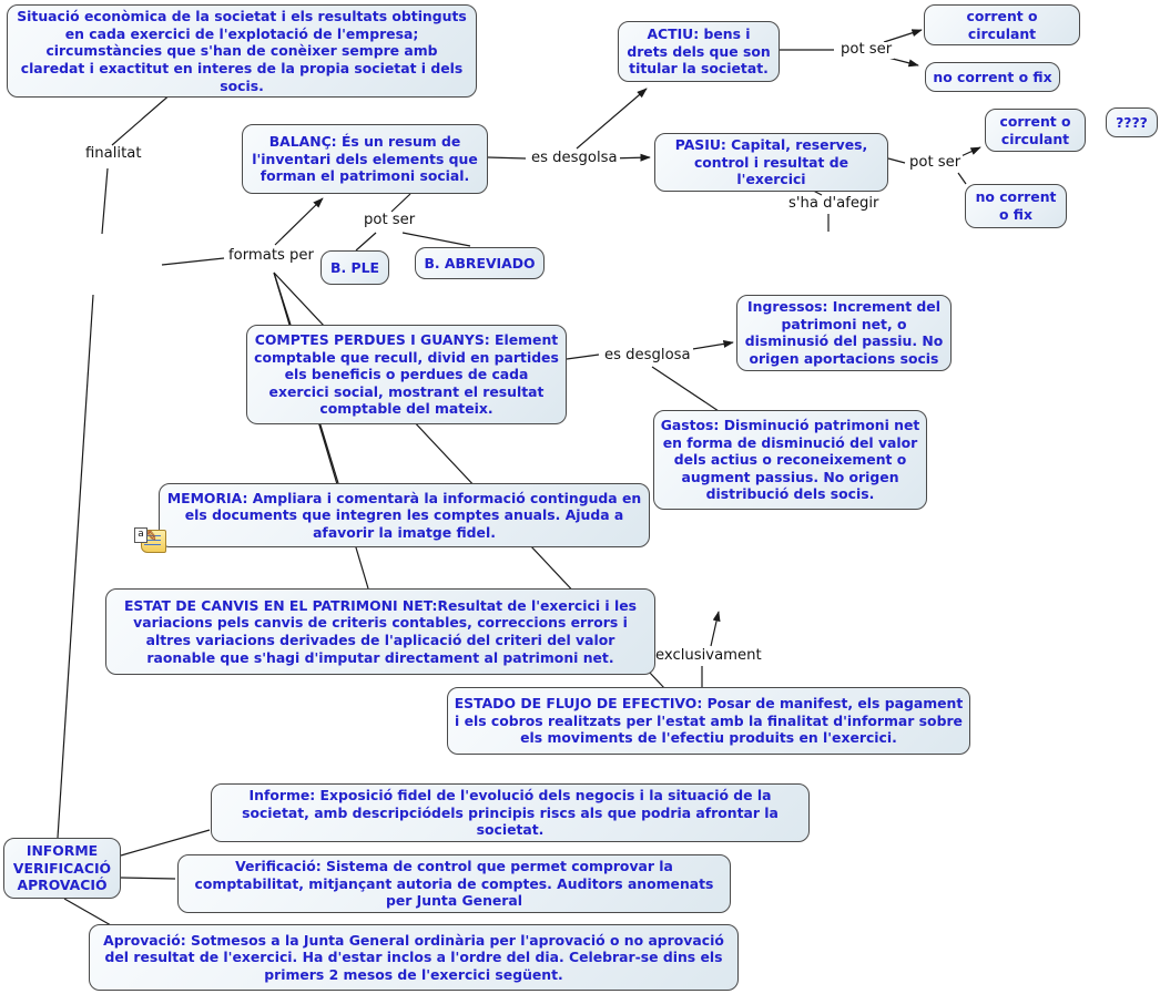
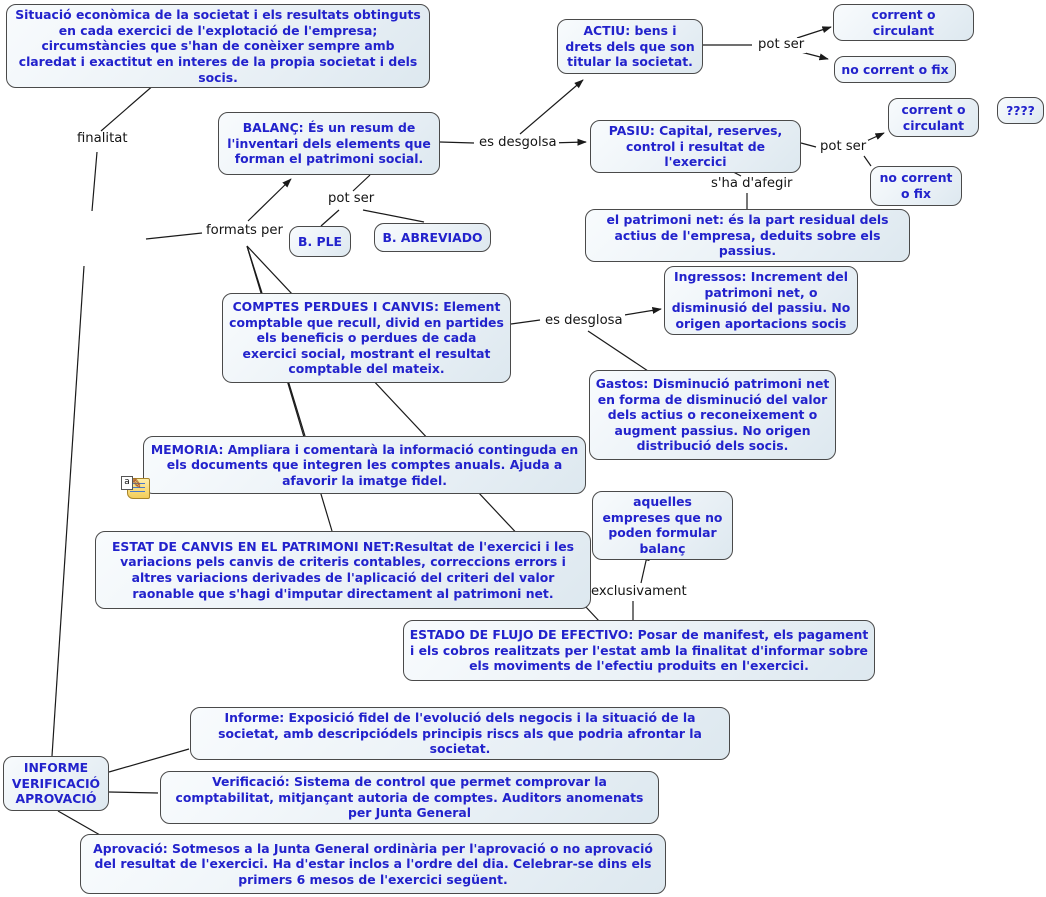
  finalitat
  formats per
  pot ser
  es desgolsa
  pot ser
  pot ser
  s'ha d'afegir
  es desglosa
  exclusivament
  Situació econòmica de la societat i els resultats obtinguts en cada exercici de l'explotació de l'empresa; circumstàncies que s'han de conèixer sempre amb claredat i exactitut en interes de la propia societat i dels socis.
  ACTIU: bens i drets dels que son titular la societat.
  corrent o circulant
  no corrent o fix
  BALANÇ: És un resum de l'inventari dels elements que forman el patrimoni social.
  PASIU: Capital, reserves, control i resultat de l'exercici
  corrent o circulant
  ????
  no corrent o fix
+ el patrimoni net: és la part residual dels actius de l'empresa, deduits sobre els passius.
  B. PLE
  B. ABREVIADO
- COMPTES PERDUES I GUANYS: Element comptable que recull, divid en partides els beneficis o perdues de cada exercici social, mostrant el resultat comptable del mateix.
+ COMPTES PERDUES I CANVIS: Element comptable que recull, divid en partides els beneficis o perdues de cada exercici social, mostrant el resultat comptable del mateix.
  Ingressos: Increment del patrimoni net, o disminusió del passiu. No origen aportacions socis
  Gastos: Disminució patrimoni net en forma de disminució del valor dels actius o reconeixement o augment passius. No origen distribució dels socis.
  MEMORIA: Ampliara i comentarà la informació continguda en els documents que integren les comptes anuals. Ajuda a afavorir la imatge fidel.
+ aquelles empreses que no poden formular balanç
  ESTAT DE CANVIS EN EL PATRIMONI NET:Resultat de l'exercici i les variacions pels canvis de criteris contables, correccions errors i altres variacions derivades de l'aplicació del criteri del valor raonable que s'hagi d'imputar directament al patrimoni net.
  ESTADO DE FLUJO DE EFECTIVO: Posar de manifest, els pagament i els cobros realitzats per l'estat amb la finalitat d'informar sobre els moviments de l'efectiu produits en l'exercici.
  Informe: Exposició fidel de l'evolució dels negocis i la situació de la societat, amb descripciódels principis riscs als que podria afrontar la societat.
  INFORME VERIFICACIÓ APROVACIÓ
  Verificació: Sistema de control que permet comprovar la comptabilitat, mitjançant autoria de comptes. Auditors anomenats per Junta General
- Aprovació: Sotmesos a la Junta General ordinària per l'aprovació o no aprovació del resultat de l'exercici. Ha d'estar inclos a l'ordre del dia. Celebrar-se dins els primers 2 mesos de l'exercici següent.
+ Aprovació: Sotmesos a la Junta General ordinària per l'aprovació o no aprovació del resultat de l'exercici. Ha d'estar inclos a l'ordre del dia. Celebrar-se dins els primers 6 mesos de l'exercici següent.
  a
